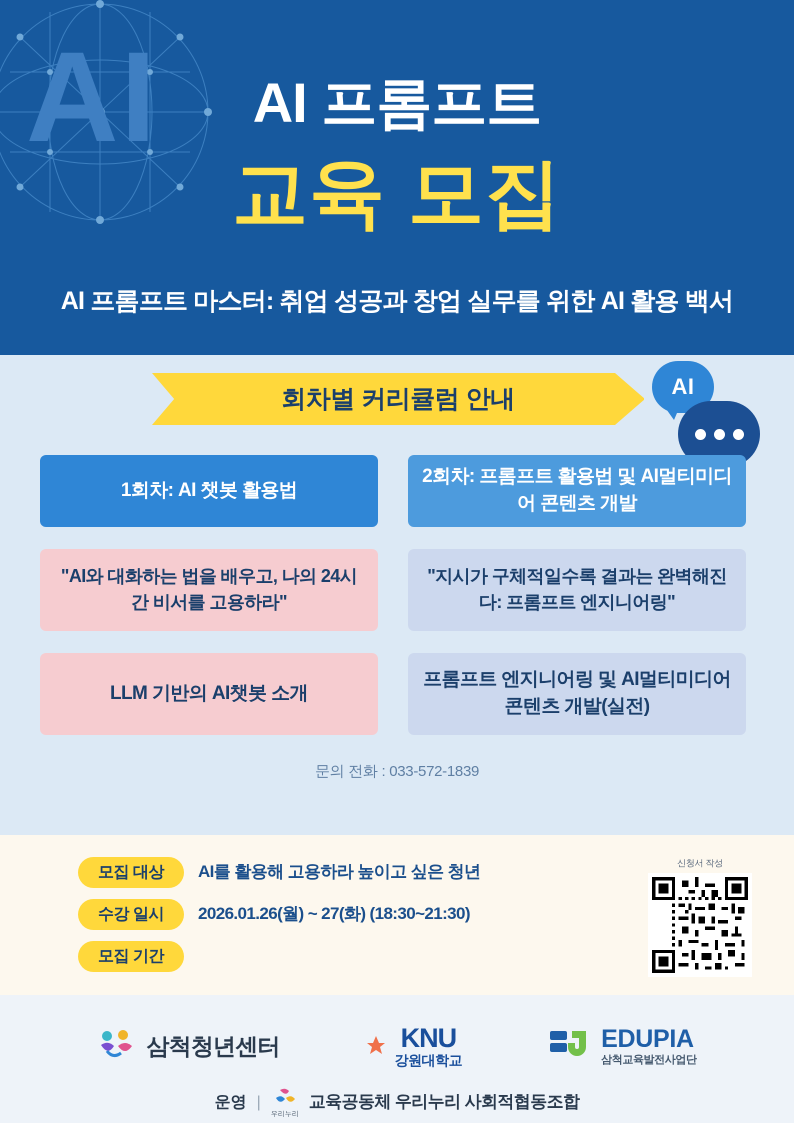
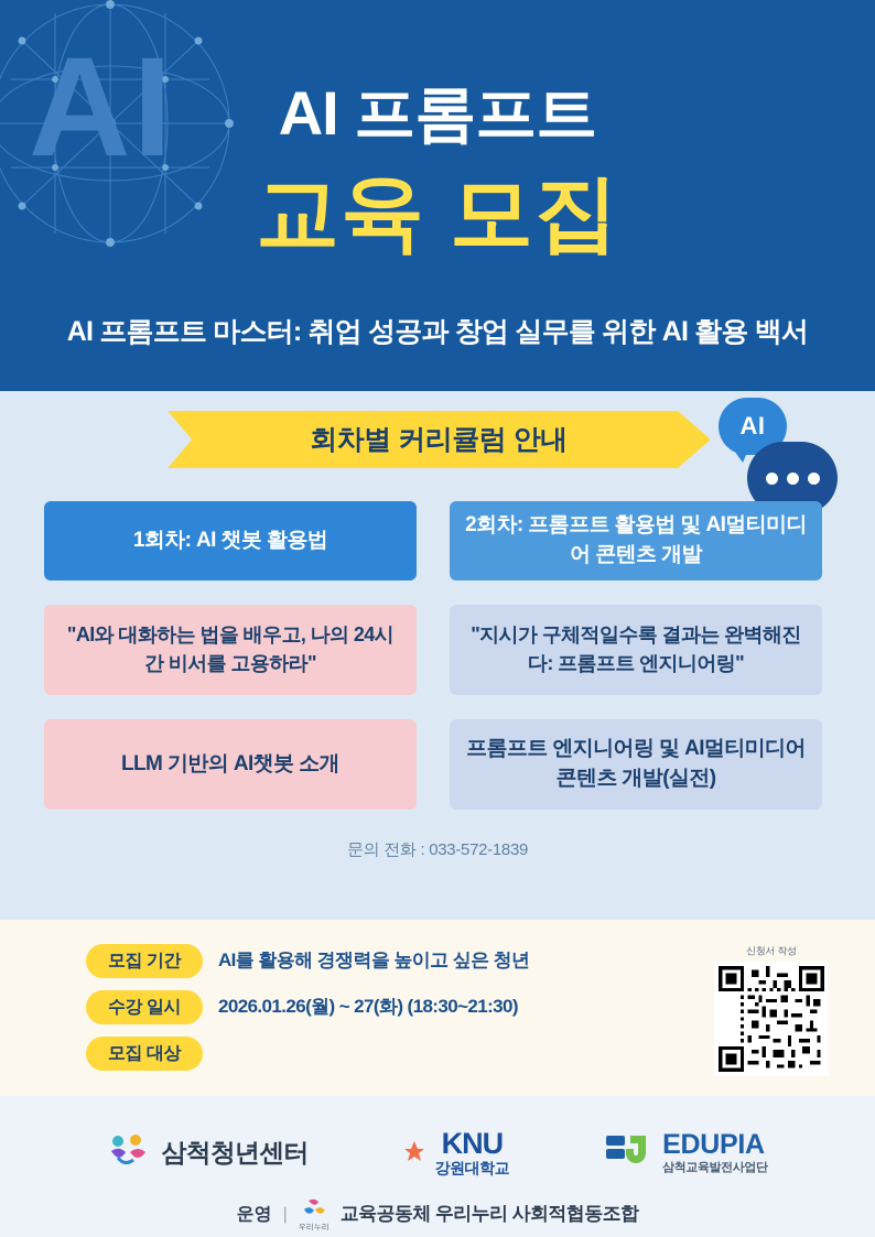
  AI
  AI 프롬프트
  교육 모집
  AI 프롬프트 마스터: 취업 성공과 창업 실무를 위한 AI 활용 백서
  회차별 커리큘럼 안내
  AI
  1회차: AI 챗봇 활용법
  "AI와 대화하는 법을 배우고, 나의 24시간 비서를 고용하라"
  LLM 기반의 AI챗봇 소개
  2회차: 프롬프트 활용법 및 AI멀티미디어 콘텐츠 개발
  "지시가 구체적일수록 결과는 완벽해진다: 프롬프트 엔지니어링"
  프롬프트 엔지니어링 및 AI멀티미디어 콘텐츠 개발(실전)
  문의 전화 : 033-572-1839
- 모집 대상
+ 모집 기간
- AI를 활용해 고용하라 높이고 싶은 청년
+ AI를 활용해 경쟁력을 높이고 싶은 청년
  수강 일시
  2026.01.26(월) ~ 27(화) (18:30~21:30)
- 모집 기간
+ 모집 대상
  신청서 작성
  삼척청년센터
  KNU
  강원대학교
  EDUPIA
  삼척교육발전사업단
  운영
  |
  교육공동체 우리누리 사회적협동조합
